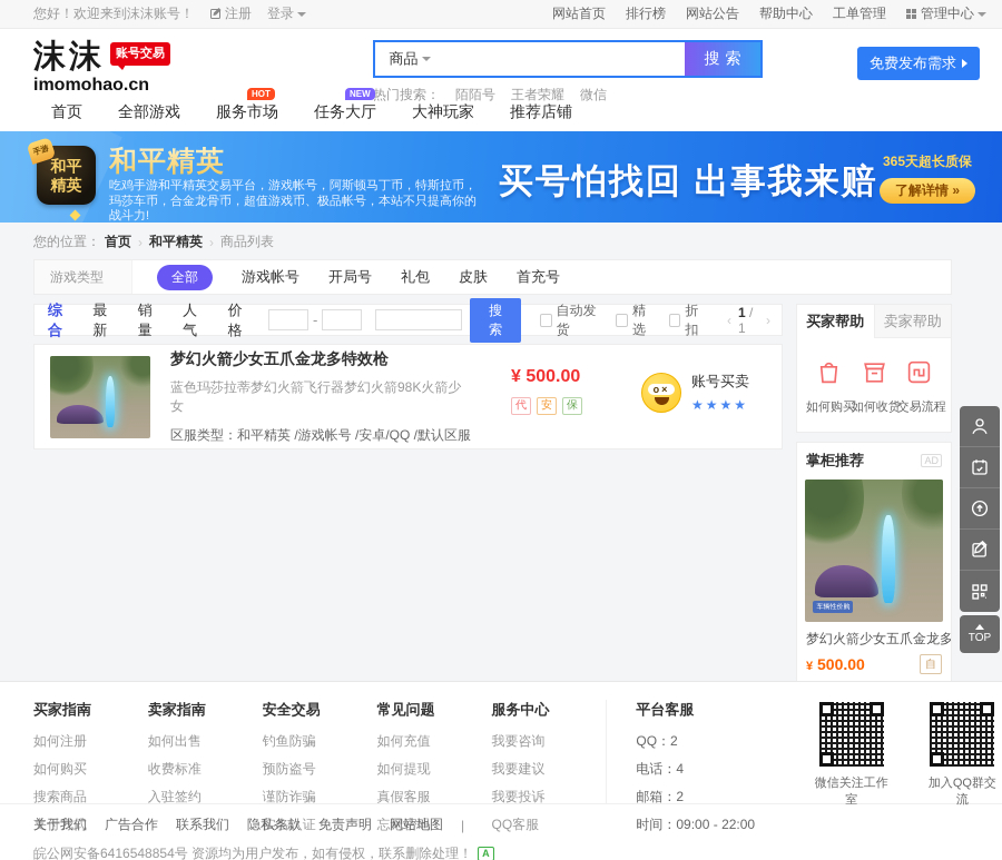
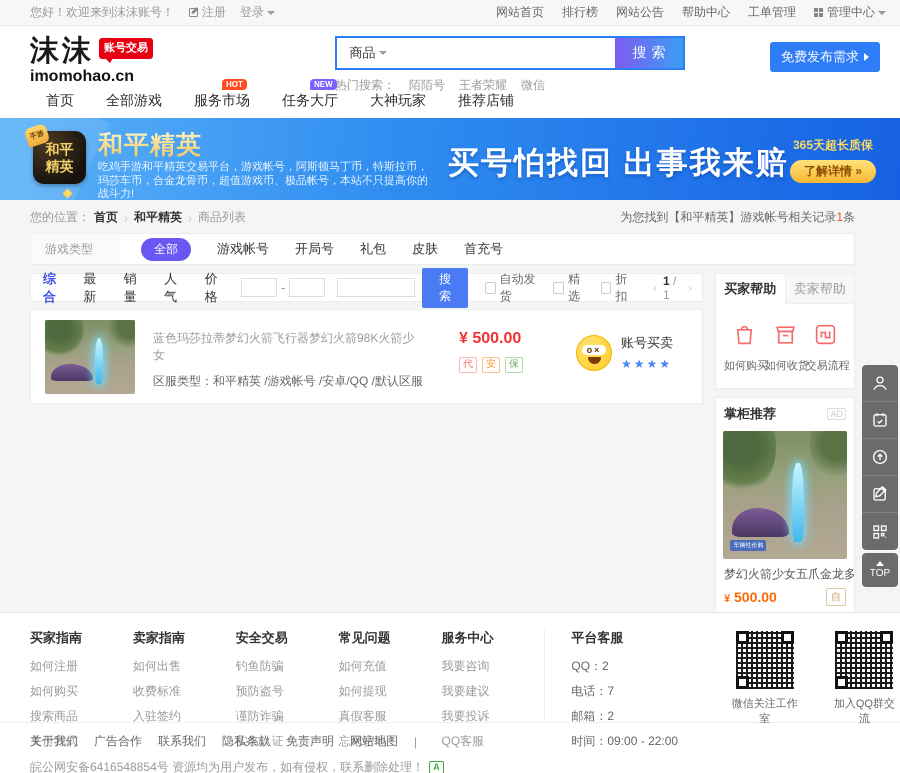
  您好！欢迎来到沫沫账号！
  注册
  登录
  网站首页
  排行榜
  网站公告
  帮助中心
  工单管理
  管理中心
  沫沫
  账号交易
  imomohao.cn
  商品
  搜索
  热门搜索：
  陌陌号
  王者荣耀
  微信
  免费发布需求
  首页
  全部游戏
  服务市场
  HOT
  任务大厅
  NEW
  大神玩家
  推荐店铺
  和平
  精英
  和平精英
  吃鸡手游和平精英交易平台，游戏帐号，阿斯顿马丁币，特斯拉币，玛莎车币，合金龙骨币，超值游戏币、极品帐号，本站不只提高你的战斗力!
  买号怕找回 出事我来赔
  365天超长质保
  了解详情 »
  您的位置：
  首页
  ›
  和平精英
  ›
  商品列表
+ 为您找到【和平精英】游戏帐号相关记录1条
  游戏类型
  全部
  游戏帐号
  开局号
  礼包
  皮肤
  首充号
  综合
  最新
  销量
  人气
  价格
  -
  搜索
  自动发货
  精选
  折扣
  ‹
  1 / 1
  ›
- 梦幻火箭少女五爪金龙多特效枪
  蓝色玛莎拉蒂梦幻火箭飞行器梦幻火箭98K火箭少女
  区服类型：和平精英 /游戏帐号 /安卓/QQ /默认区服
  ¥ 500.00
  代
  安
  保
  o×
  账号买卖
  ★★★★
  买家帮助
  卖家帮助
  如何购买
  如何收货
  交易流程
  掌柜推荐
  AD
  梦幻火箭少女五爪金龙多
  ¥ 500.00
  自
  TOP
  买家指南
  如何注册
  如何购买
  搜索商品
  支付方式
  卖家指南
  如何出售
  收费标准
  入驻签约
  安全交易
  钓鱼防骗
  预防盗号
  谨防诈骗
  实名认证
  常见问题
  如何充值
  如何提现
  真假客服
  忘记密码
  服务中心
  我要咨询
  我要建议
  我要投诉
  QQ客服
  平台客服
  QQ：2
- 电话：4
+ 电话：7
  邮箱：2
  时间：09:00 - 22:00
  微信关注工作室
  加入QQ群交流
  关于我们
  广告合作
  联系我们
  隐私条款
  免责声明
  网站地图
  |
  皖公网安备6416548854号 资源均为用户发布，如有侵权，联系删除处理！
  A
